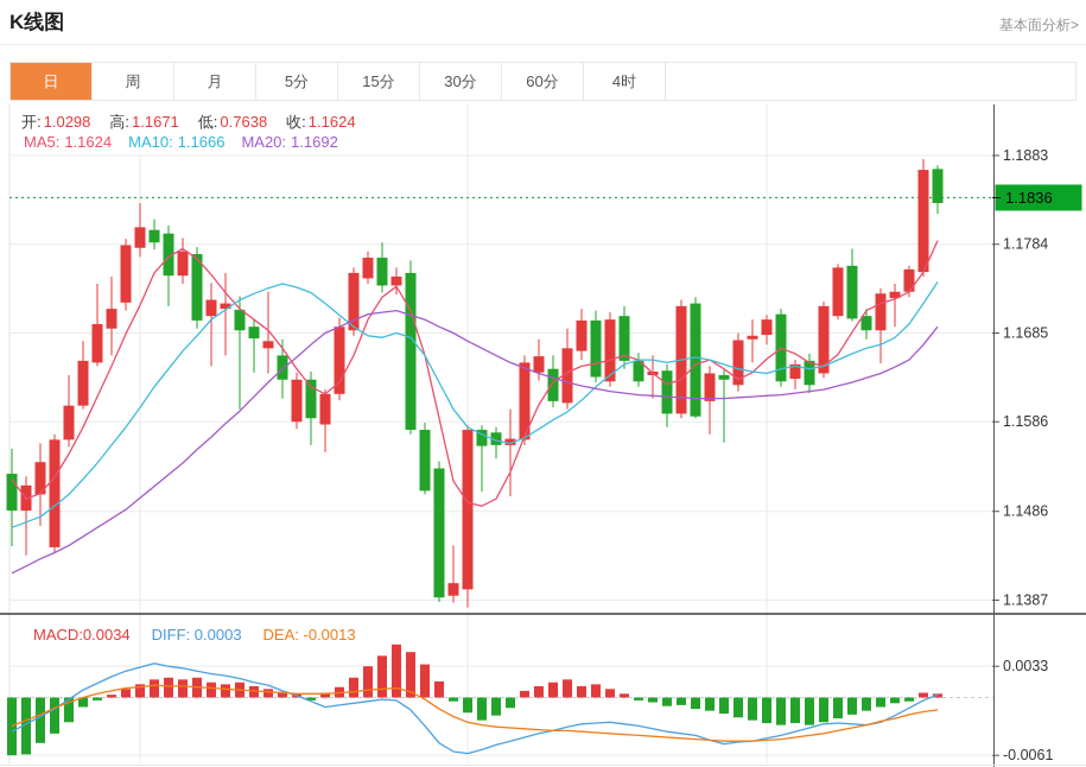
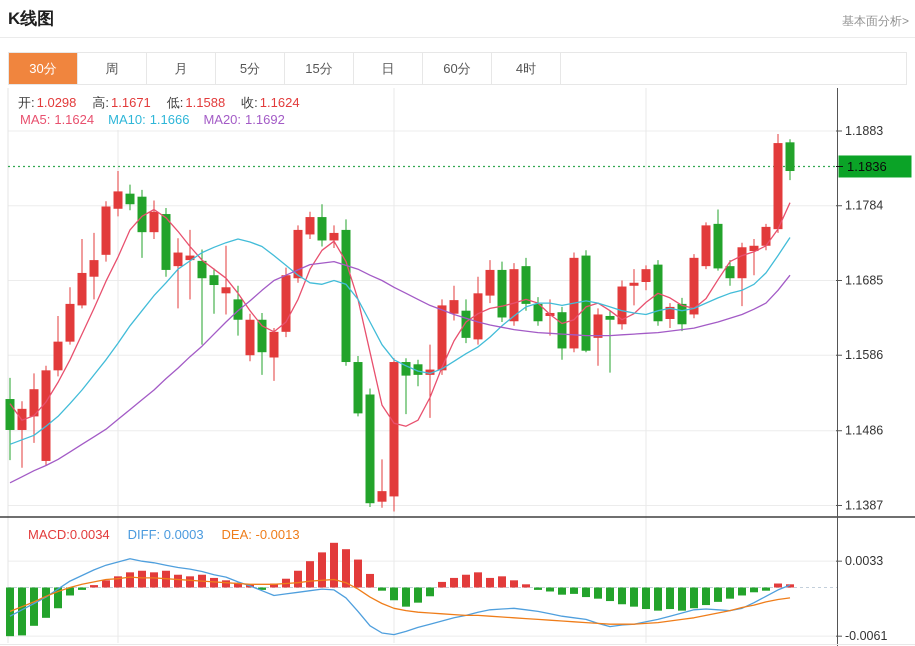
  1.1883
  1.1784
  1.1685
  1.1586
  1.1486
  1.1387
  0.0033
  -0.0061
  1.1836
  K线图
  基本面分析>
- 日
+ 30分
  周
  月
  5分
  15分
- 30分
+ 日
  60分
  4时
  开: 1.0298
  高: 1.1671
- 低: 0.7638
+ 低: 1.1588
  收: 1.1624
  MA5: 1.1624
  MA10: 1.1666
  MA20: 1.1692
  MACD:0.0034
  DIFF: 0.0003
  DEA: -0.0013
